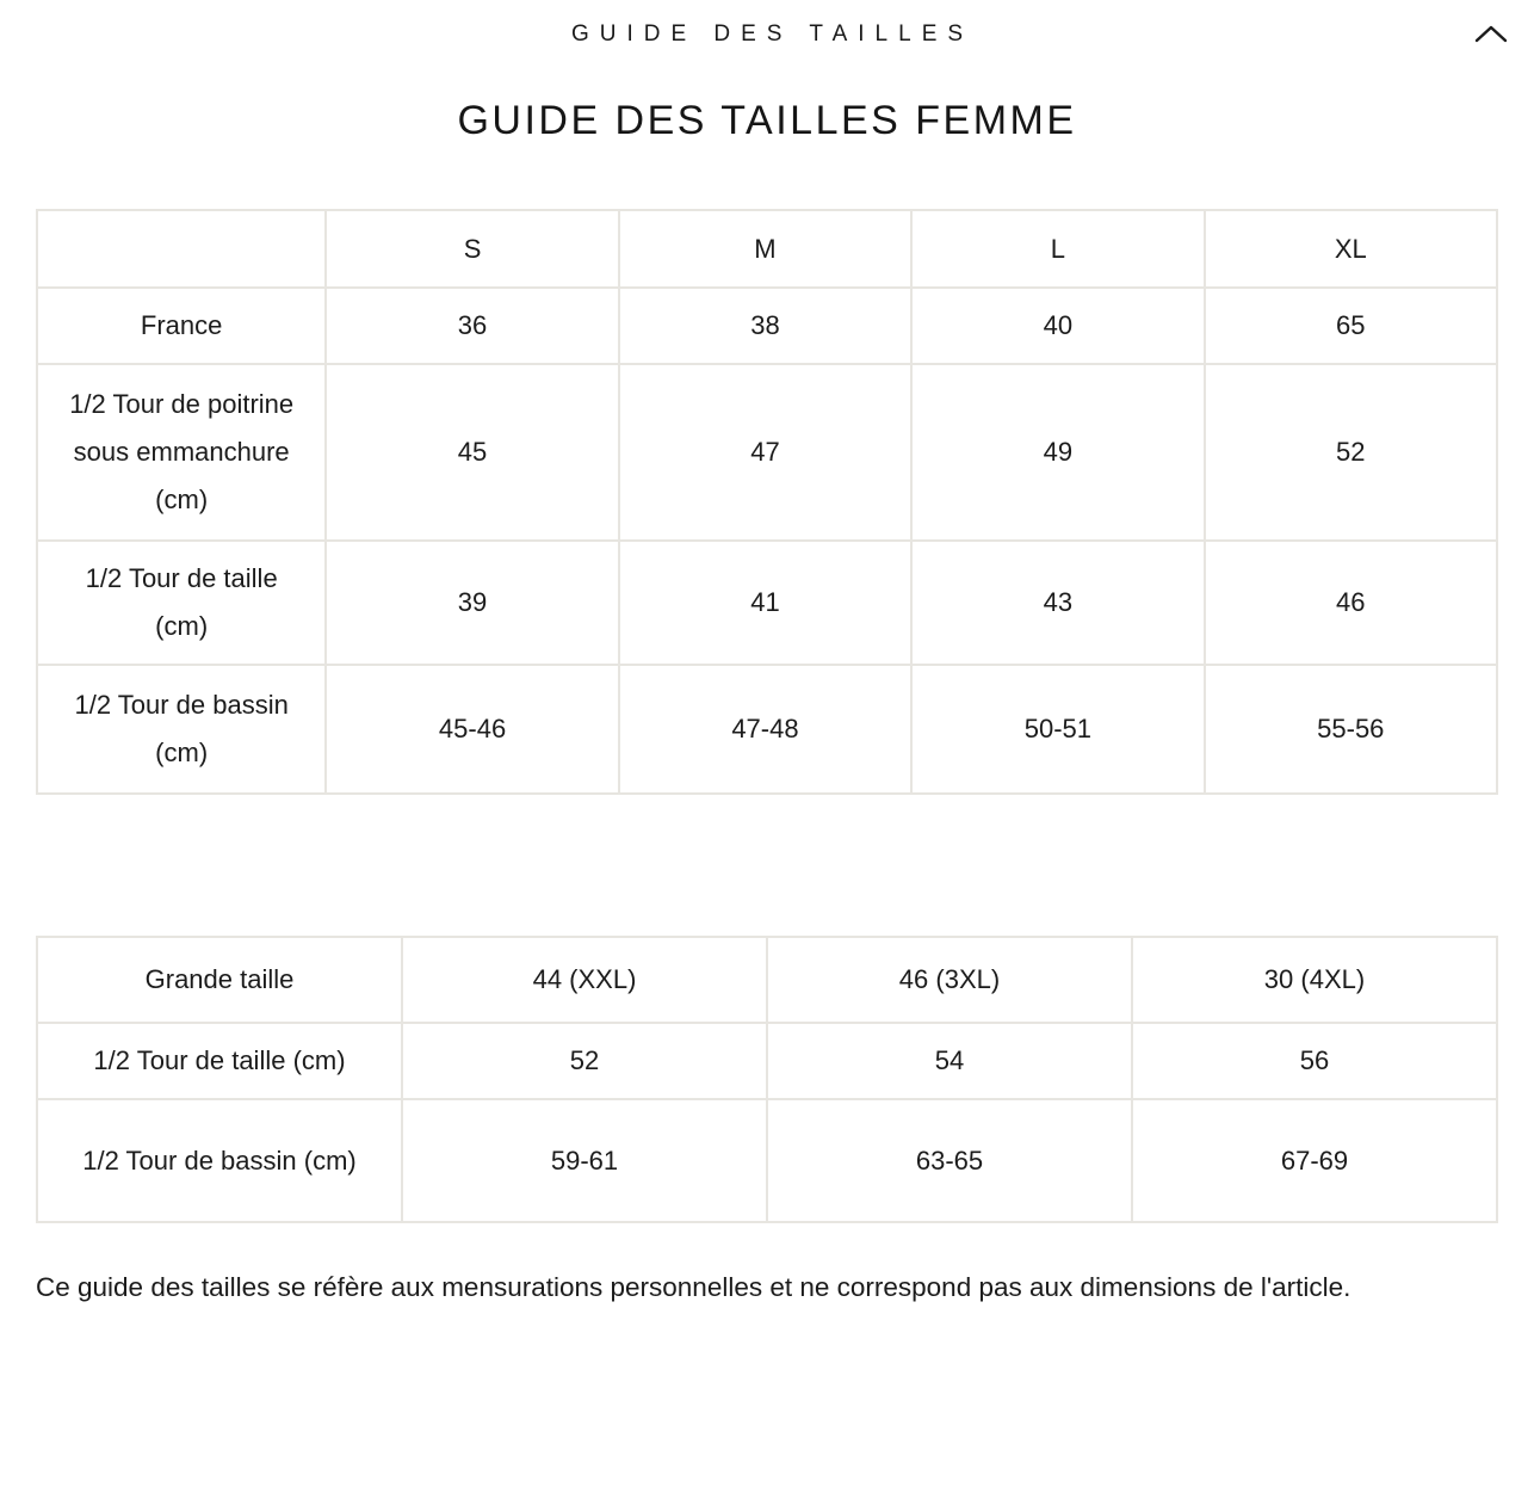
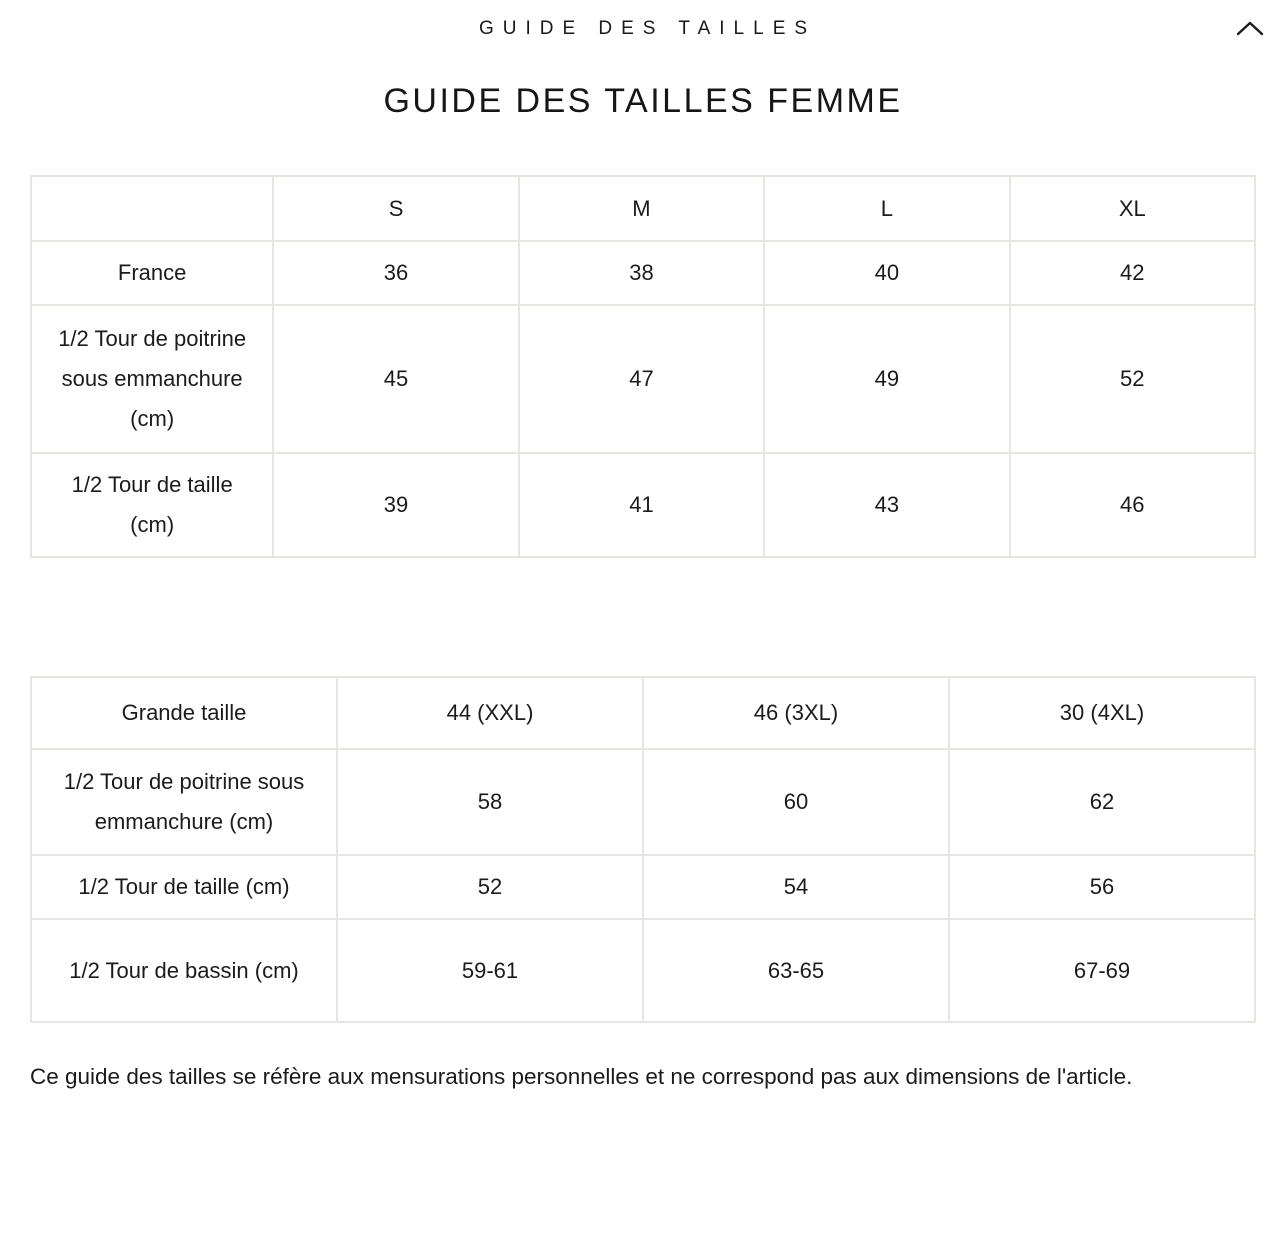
  GUIDE DES TAILLES
  GUIDE DES TAILLES FEMME
  	S	M	L	XL
- France	36	38	40	65
+ France	36	38	40	42
  1/2 Tour de poitrine sous emmanchure (cm)	45	47	49	52
  1/2 Tour de taille (cm)	39	41	43	46
- 1/2 Tour de bassin (cm)	45-46	47-48	50-51	55-56
  Grande taille	44 (XXL)	46 (3XL)	30 (4XL)
+ 1/2 Tour de poitrine sous emmanchure (cm)	58	60	62
  1/2 Tour de taille (cm)	52	54	56
  1/2 Tour de bassin (cm)	59-61	63-65	67-69
  Ce guide des tailles se réfère aux mensurations personnelles et ne correspond pas aux dimensions de l'article.
